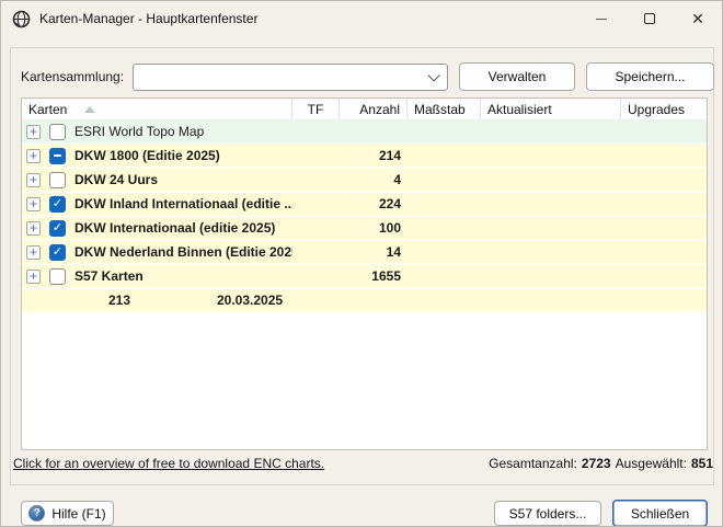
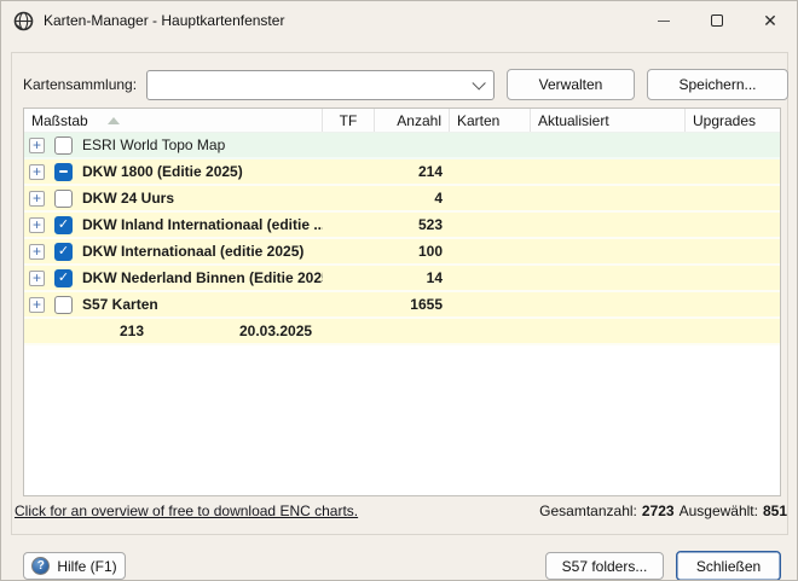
  Karten-Manager - Hauptkartenfenster
  ✕
  Kartensammlung:
  Verwalten
  Speichern...
- Karten
+ Maßstab
  TF
  Anzahl
- Maßstab
+ Karten
  Aktualisiert
  Upgrades
  ESRI World Topo Map
  DKW 1800 (Editie 2025)
  214
  DKW 24 Uurs
  4
  DKW Inland Internationaal (editie ..
- 224
+ 523
  DKW Internationaal (editie 2025)
  100
  DKW Nederland Binnen (Editie 202
  14
  S57 Karten
  1655
  213
  20.03.2025
  Click for an overview of free to download ENC charts.
  Gesamtanzahl:
  2723
  Ausgewählt:
  851
  ?
  Hilfe (F1)
  S57 folders...
  Schließen
